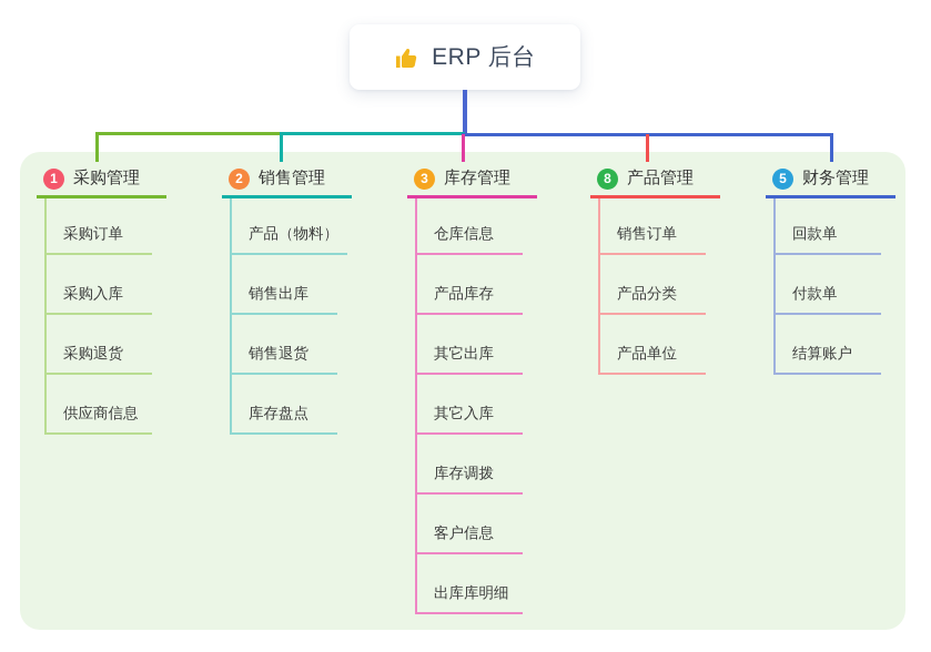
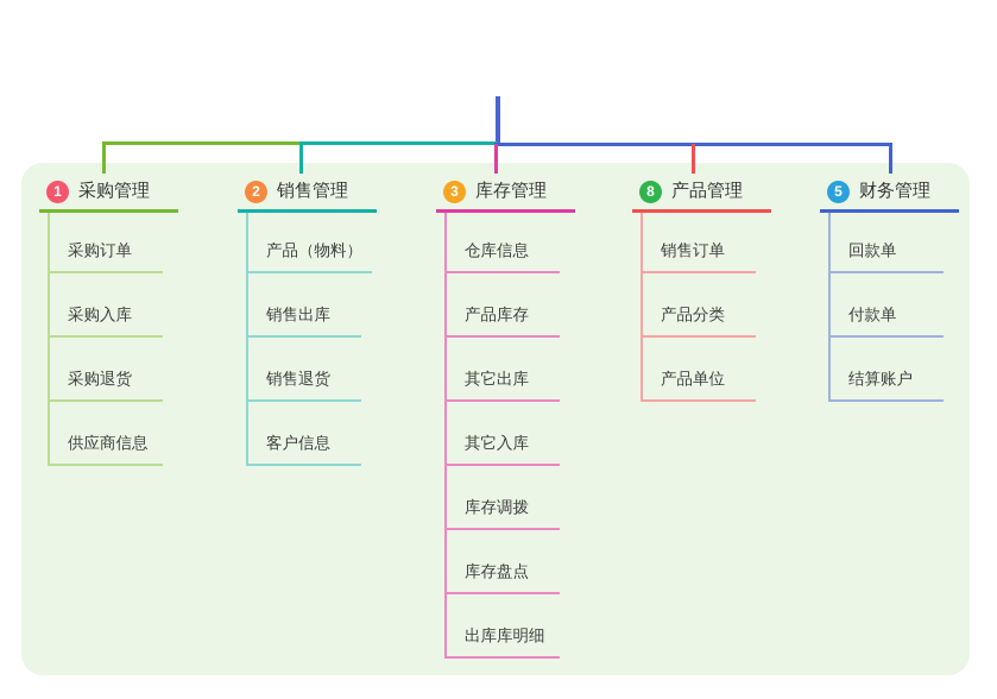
- ERP 后台
  1
  采购管理
  采购订单
  采购入库
  采购退货
  供应商信息
  2
  销售管理
  产品（物料）
  销售出库
  销售退货
- 库存盘点
+ 客户信息
  3
  库存管理
  仓库信息
  产品库存
  其它出库
  其它入库
  库存调拨
- 客户信息
+ 库存盘点
  出库库明细
  8
  产品管理
  销售订单
  产品分类
  产品单位
  5
  财务管理
  回款单
  付款单
  结算账户
